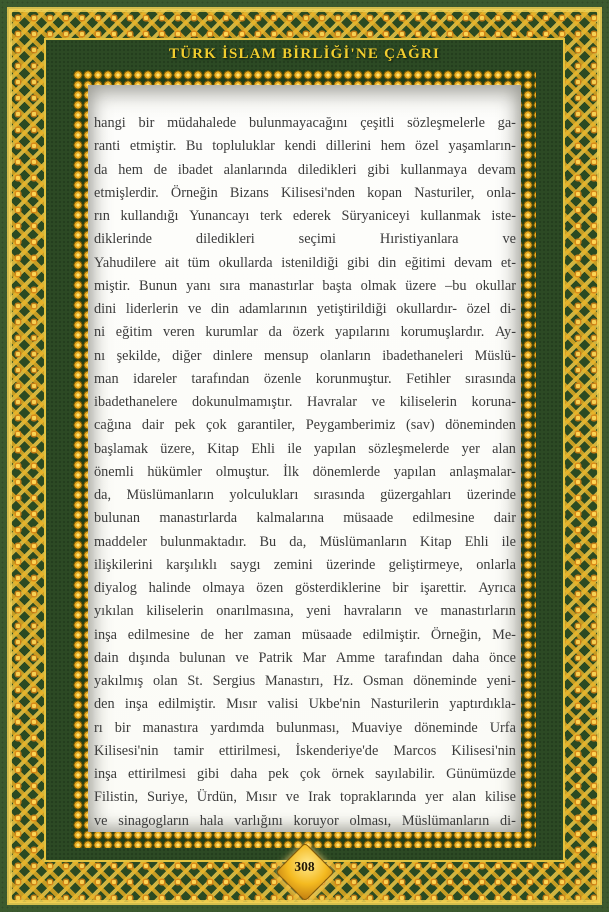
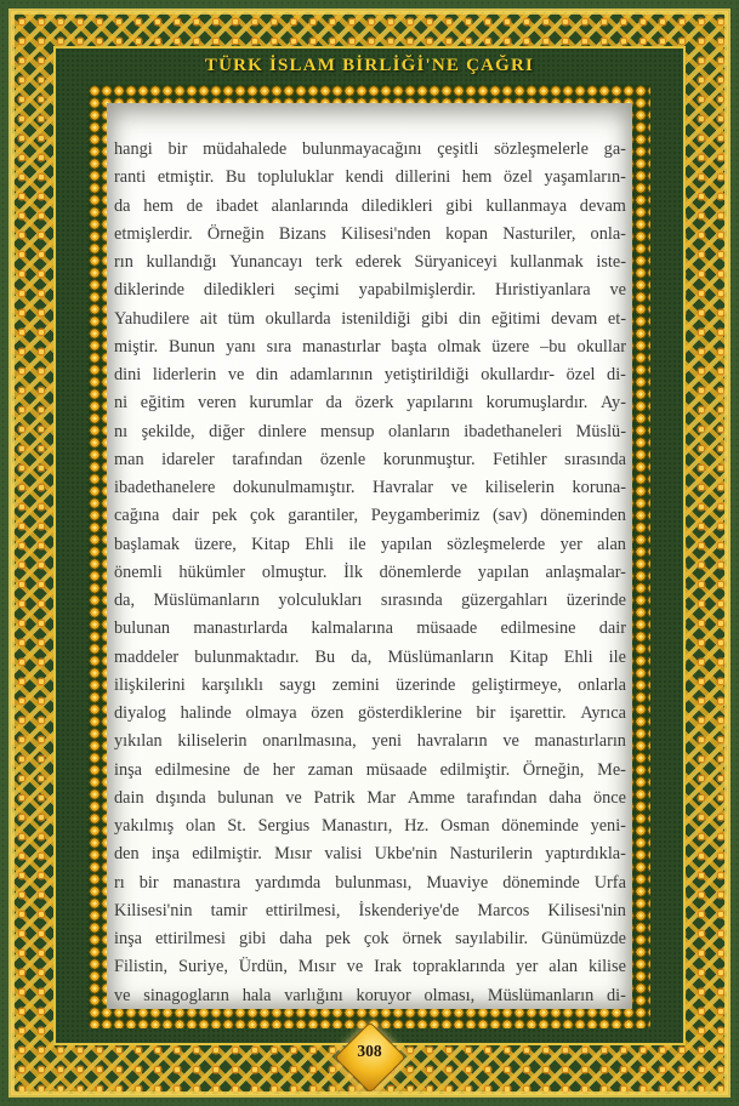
  TÜRK İSLAM BİRLİĞİ'NE ÇAĞRI
  hangi
  bir
  müdahalede
  bulunmayacağını
  çeşitli
  sözleşmelerle
  ga-
  ranti
  etmiştir.
  Bu
  topluluklar
  kendi
  dillerini
  hem
  özel
  yaşamların-
  da
  hem
  de
  ibadet
  alanlarında
  diledikleri
  gibi
  kullanmaya
  devam
  etmişlerdir.
  Örneğin
  Bizans
  Kilisesi'nden
  kopan
  Nasturiler,
  onla-
  rın
  kullandığı
  Yunancayı
  terk
  ederek
  Süryaniceyi
  kullanmak
  iste-
  diklerinde
  diledikleri
  seçimi
+ yapabilmişlerdir.
  Hıristiyanlara
  ve
  Yahudilere
  ait
  tüm
  okullarda
  istenildiği
  gibi
  din
  eğitimi
  devam
  et-
  miştir.
  Bunun
  yanı
  sıra
  manastırlar
  başta
  olmak
  üzere
  –bu
  okullar
  dini
  liderlerin
  ve
  din
  adamlarının
  yetiştirildiği
  okullardır-
  özel
  di-
  ni
  eğitim
  veren
  kurumlar
  da
  özerk
  yapılarını
  korumuşlardır.
  Ay-
  nı
  şekilde,
  diğer
  dinlere
  mensup
  olanların
  ibadethaneleri
  Müslü-
  man
  idareler
  tarafından
  özenle
  korunmuştur.
  Fetihler
  sırasında
  ibadethanelere
  dokunulmamıştır.
  Havralar
  ve
  kiliselerin
  koruna-
  cağına
  dair
  pek
  çok
  garantiler,
  Peygamberimiz
  (sav)
  döneminden
  başlamak
  üzere,
  Kitap
  Ehli
  ile
  yapılan
  sözleşmelerde
  yer
  alan
  önemli
  hükümler
  olmuştur.
  İlk
  dönemlerde
  yapılan
  anlaşmalar-
  da,
  Müslümanların
  yolculukları
  sırasında
  güzergahları
  üzerinde
  bulunan
  manastırlarda
  kalmalarına
  müsaade
  edilmesine
  dair
  maddeler
  bulunmaktadır.
  Bu
  da,
  Müslümanların
  Kitap
  Ehli
  ile
  ilişkilerini
  karşılıklı
  saygı
  zemini
  üzerinde
  geliştirmeye,
  onlarla
  diyalog
  halinde
  olmaya
  özen
  gösterdiklerine
  bir
  işarettir.
  Ayrıca
  yıkılan
  kiliselerin
  onarılmasına,
  yeni
  havraların
  ve
  manastırların
  inşa
  edilmesine
  de
  her
  zaman
  müsaade
  edilmiştir.
  Örneğin,
  Me-
  dain
  dışında
  bulunan
  ve
  Patrik
  Mar
  Amme
  tarafından
  daha
  önce
  yakılmış
  olan
  St.
  Sergius
  Manastırı,
  Hz.
  Osman
  döneminde
  yeni-
  den
  inşa
  edilmiştir.
  Mısır
  valisi
  Ukbe'nin
  Nasturilerin
  yaptırdıkla-
  rı
  bir
  manastıra
  yardımda
  bulunması,
  Muaviye
  döneminde
  Urfa
  Kilisesi'nin
  tamir
  ettirilmesi,
  İskenderiye'de
  Marcos
  Kilisesi'nin
  inşa
  ettirilmesi
  gibi
  daha
  pek
  çok
  örnek
  sayılabilir.
  Günümüzde
  Filistin,
  Suriye,
  Ürdün,
  Mısır
  ve
  Irak
  topraklarında
  yer
  alan
  kilise
  ve
  sinagogların
  hala
  varlığını
  koruyor
  olması,
  Müslümanların
  di-
  308
